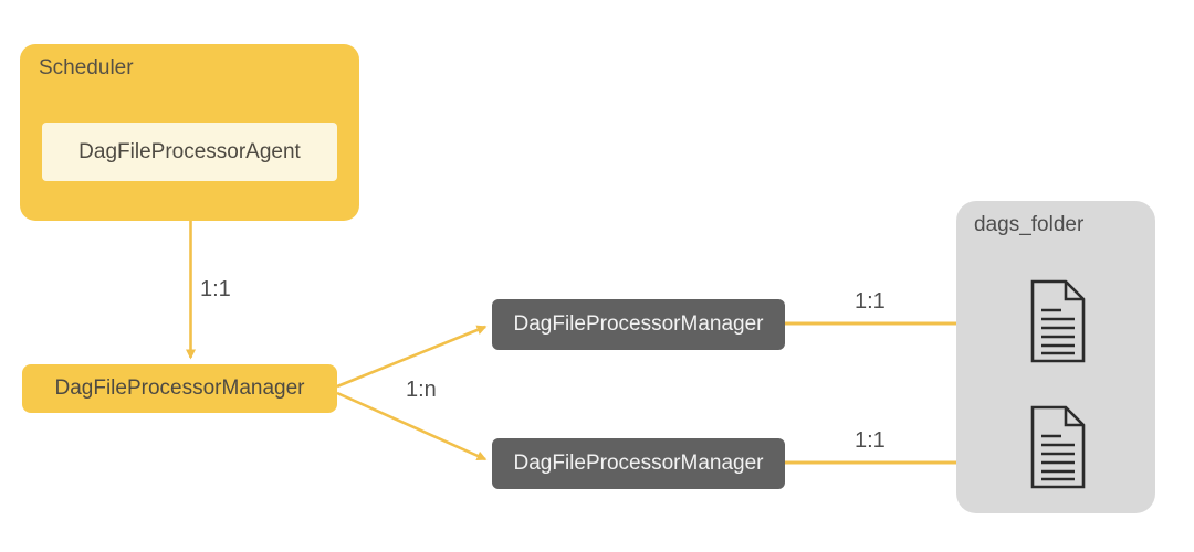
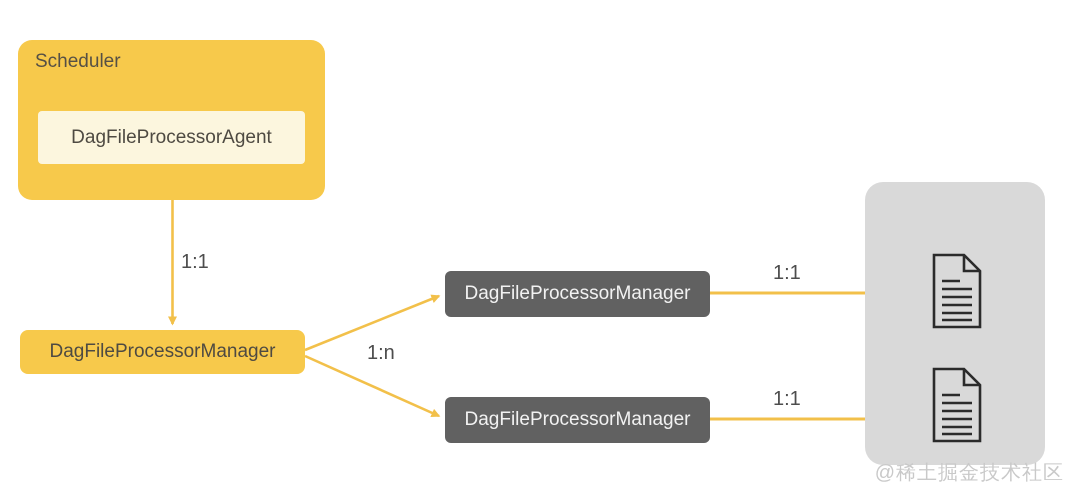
  Scheduler
  DagFileProcessorAgent
  DagFileProcessorManager
  DagFileProcessorManager
  DagFileProcessorManager
- dags_folder
  1:1
  1:n
  1:1
  1:1
+ @稀土掘金技术社区
